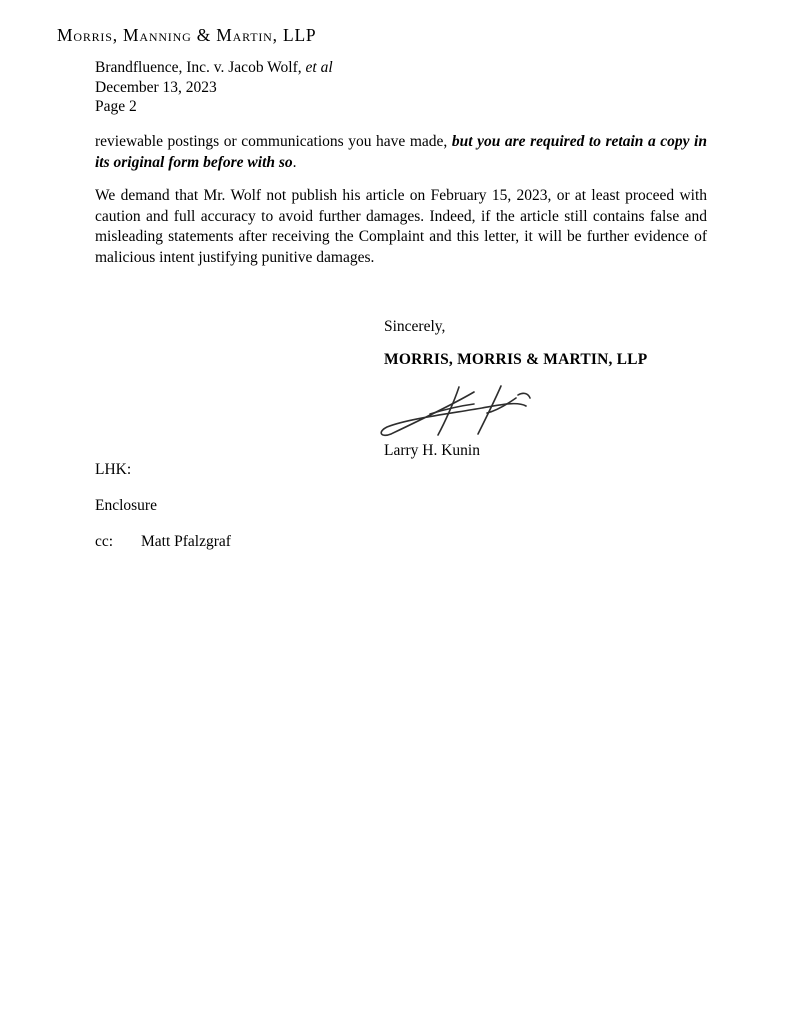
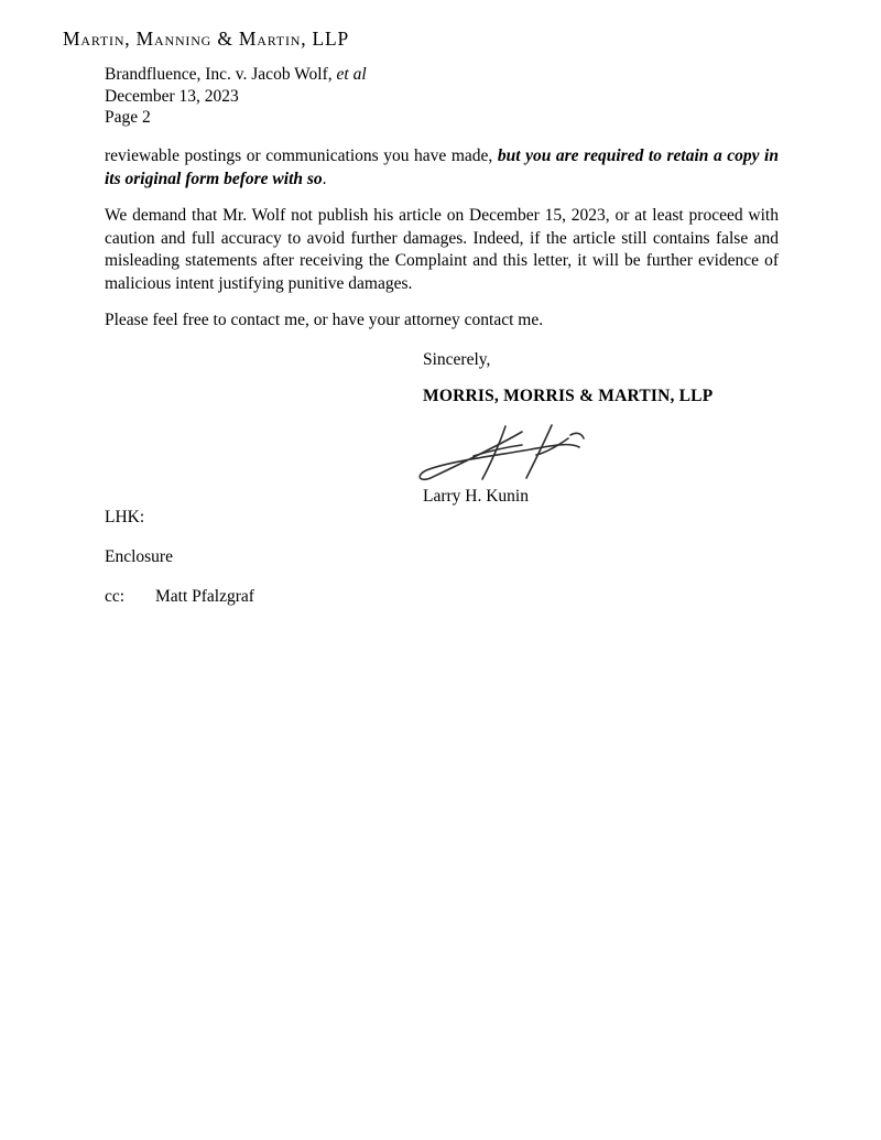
- Morris, Manning & Martin, LLP
+ Martin, Manning & Martin, LLP
  Brandfluence, Inc. v. Jacob Wolf, et al
  December 13, 2023
  Page 2
  reviewable postings or communications you have made, but you are required to retain a copy in its original form before with so.
- We demand that Mr. Wolf not publish his article on February 15, 2023, or at least proceed with caution and full accuracy to avoid further damages. Indeed, if the article still contains false and misleading statements after receiving the Complaint and this letter, it will be further evidence of malicious intent justifying punitive damages.
+ We demand that Mr. Wolf not publish his article on December 15, 2023, or at least proceed with caution and full accuracy to avoid further damages. Indeed, if the article still contains false and misleading statements after receiving the Complaint and this letter, it will be further evidence of malicious intent justifying punitive damages.
+ Please feel free to contact me, or have your attorney contact me.
  Sincerely,
  MORRIS, MORRIS & MARTIN, LLP
  Larry H. Kunin
  LHK:
  Enclosure
  cc: Matt Pfalzgraf
